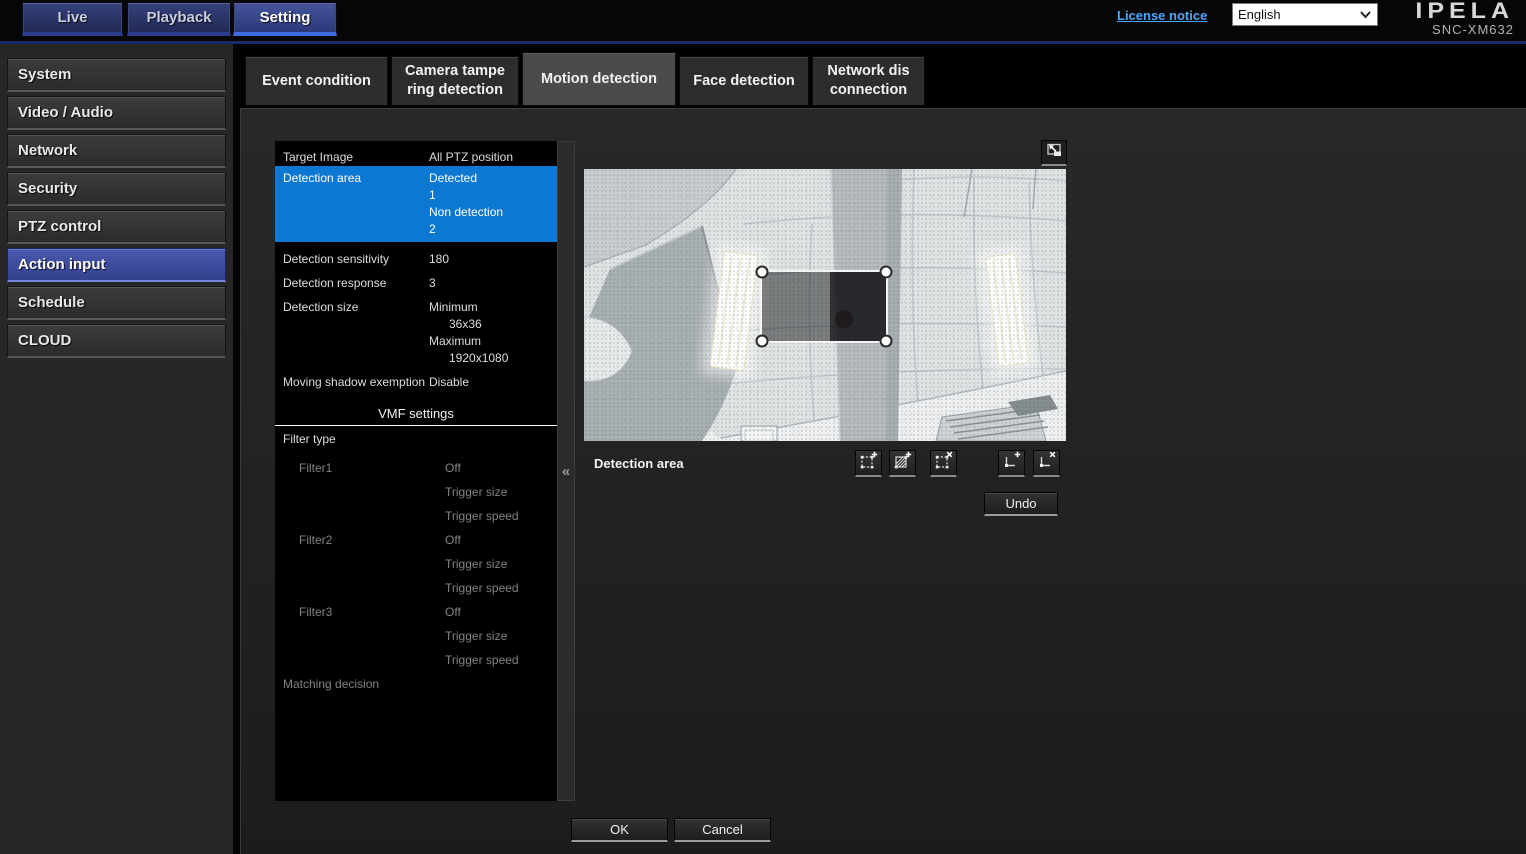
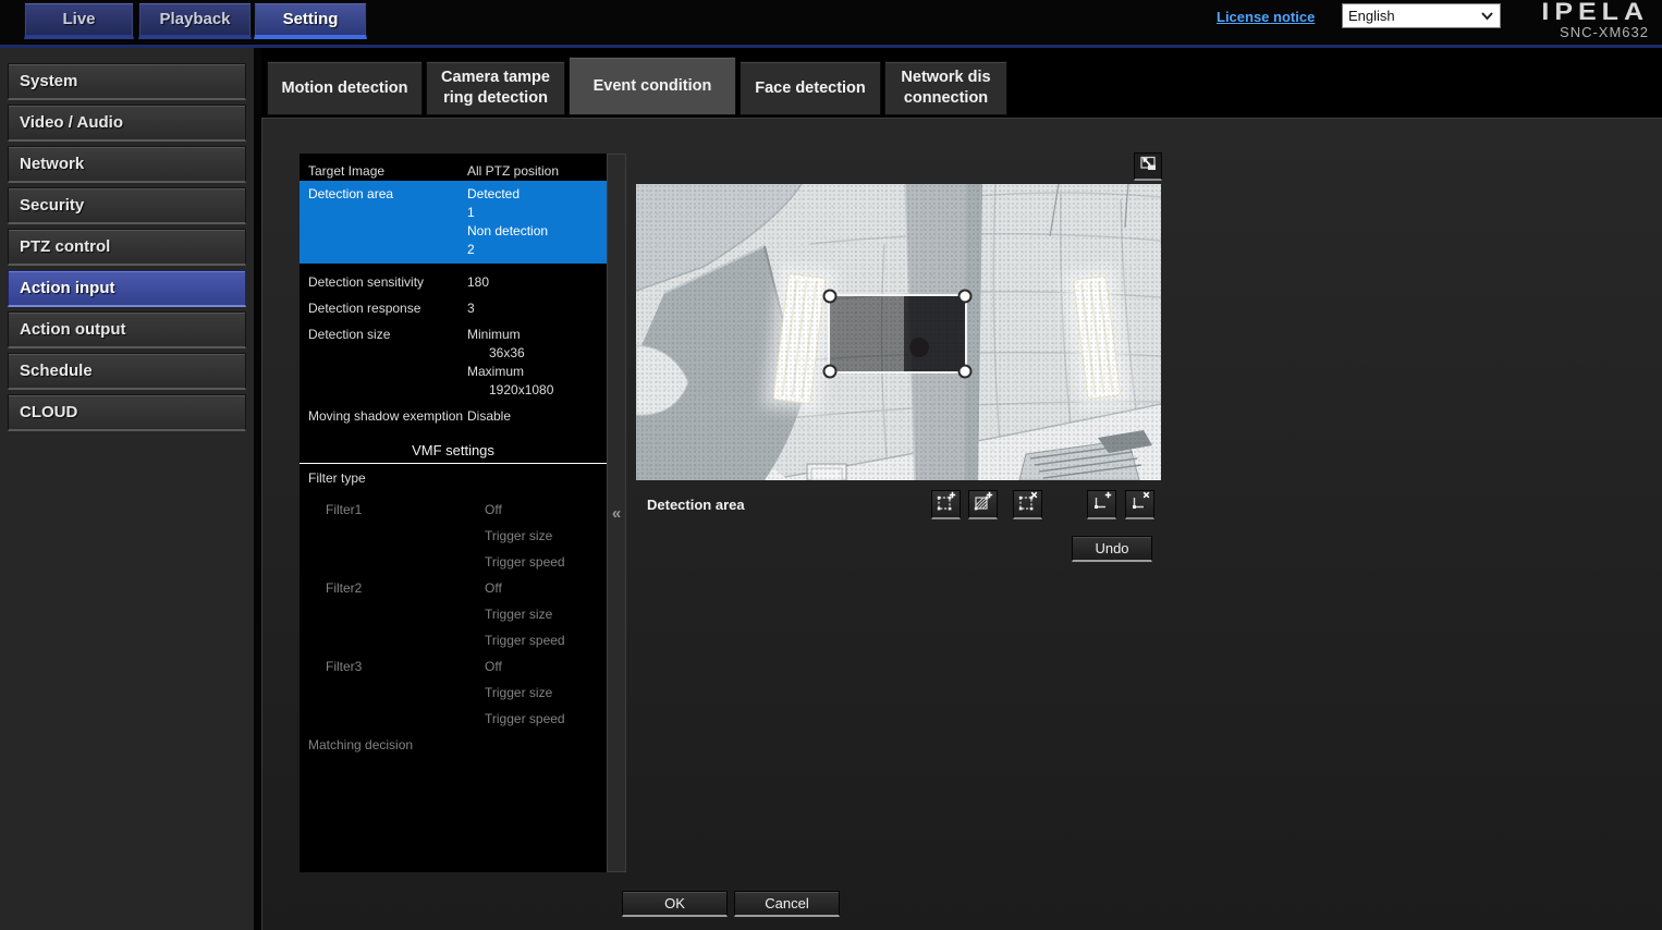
  Live
  Playback
  Setting
  License notice
  English
  IPELA
  SNC-XM632
  System
  Video / Audio
  Network
  Security
  PTZ control
  Action input
+ Action output
  Schedule
  CLOUD
- Event condition
+ Motion detection
  Camera tampe
  ring detection
- Motion detection
+ Event condition
  Face detection
  Network dis
  connection
  Target Image
  All PTZ position
  Detection area
  Detected
  1
  Non detection
  2
  Detection sensitivity
  180
  Detection response
  3
  Detection size
  Minimum
  36x36
  Maximum
  1920x1080
  Moving shadow exemption
  Disable
  VMF settings
  Filter type
  Filter1
  Off
  Trigger size
  Trigger speed
  Filter2
  Off
  Trigger size
  Trigger speed
  Filter3
  Off
  Trigger size
  Trigger speed
  Matching decision
  «
  Detection area
  Undo
  OK
  Cancel
